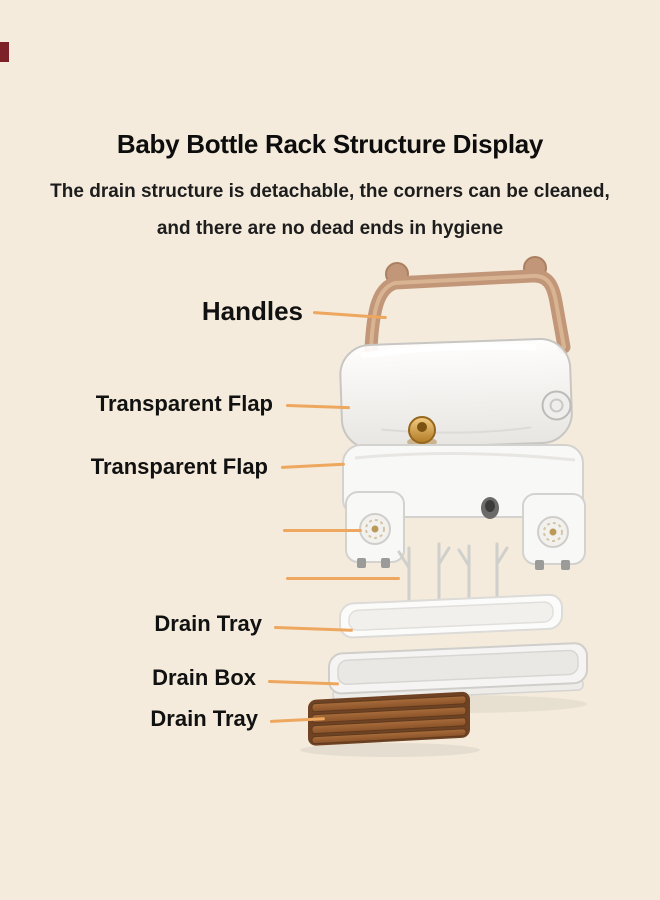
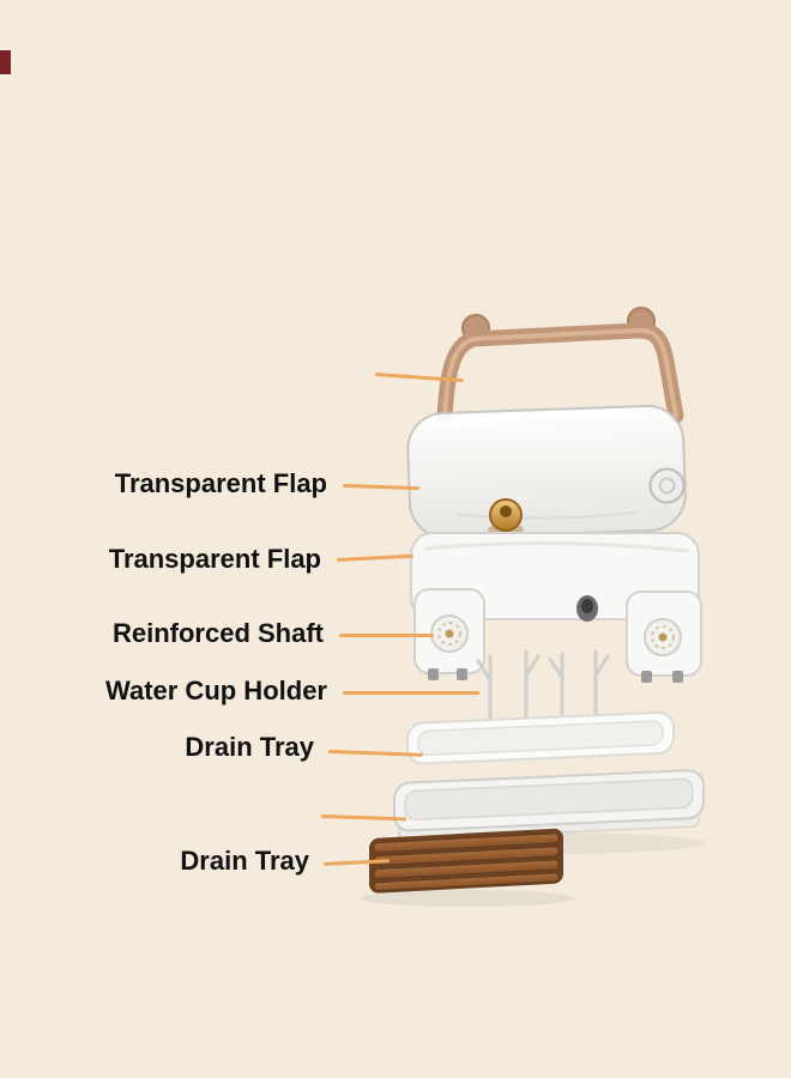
- Baby Bottle Rack Structure Display
- The drain structure is detachable, the corners can be cleaned,
- and there are no dead ends in hygiene
- Handles
  Transparent Flap
  Transparent Flap
+ Reinforced Shaft
+ Water Cup Holder
  Drain Tray
- Drain Box
  Drain Tray
